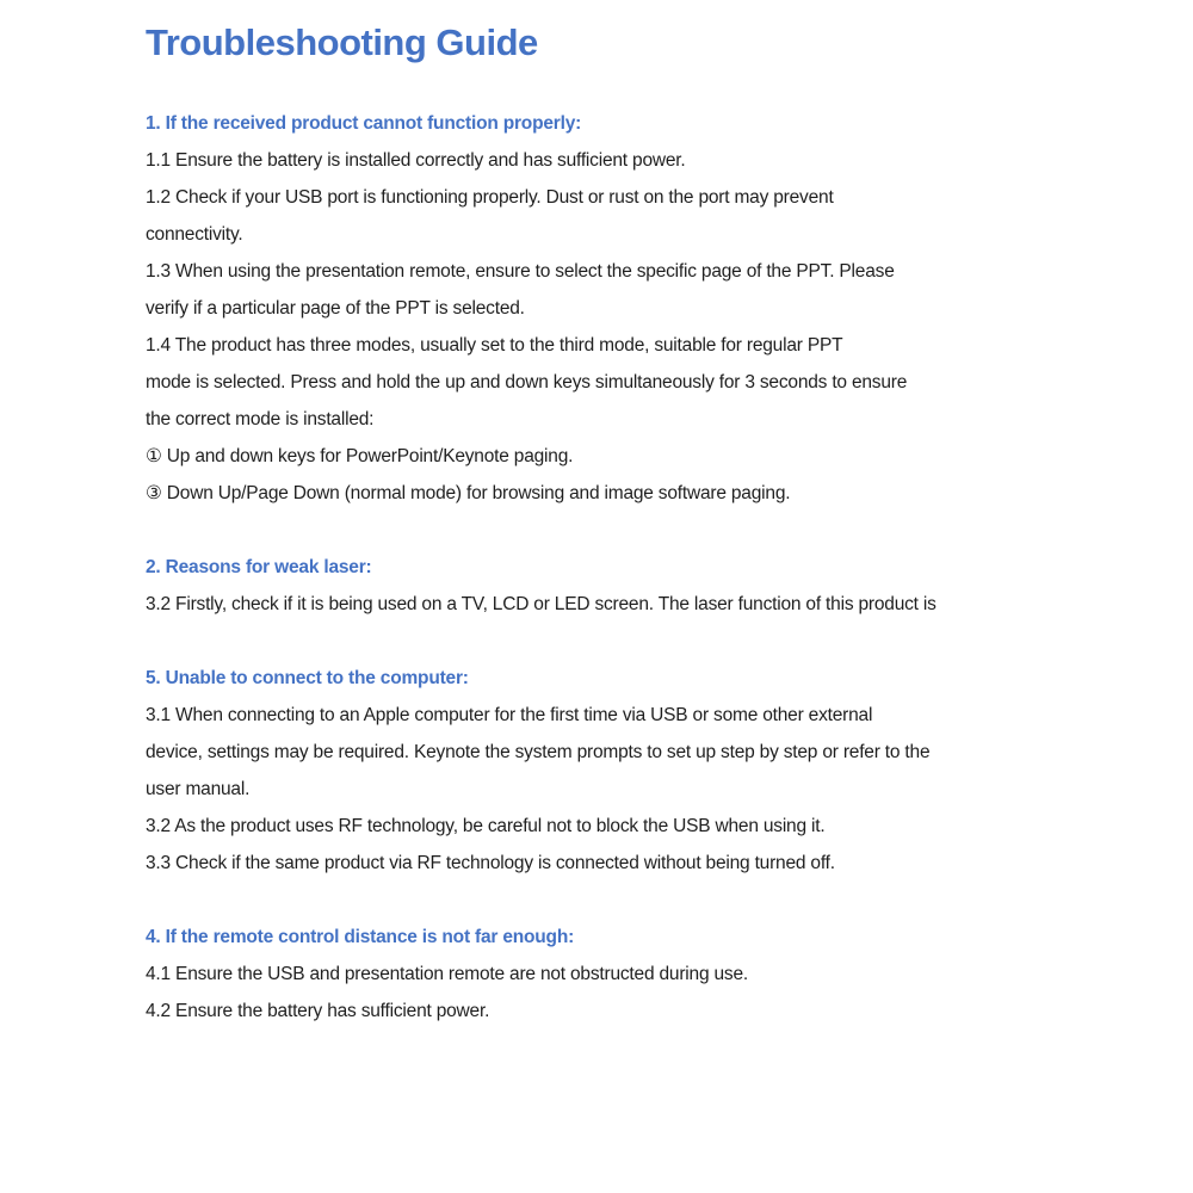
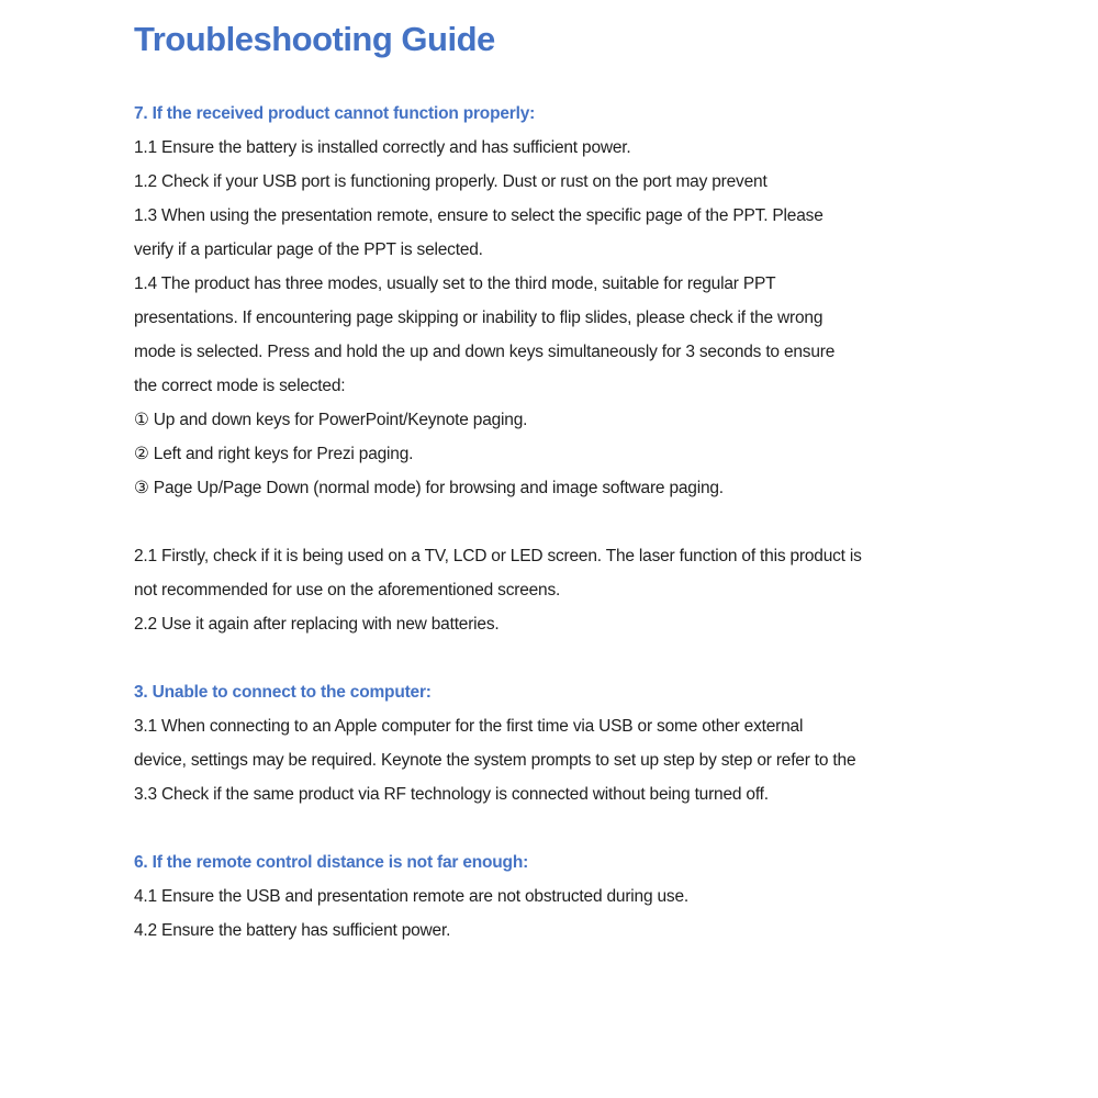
  Troubleshooting Guide
- 1. If the received product cannot function properly:
+ 7. If the received product cannot function properly:
  1.1 Ensure the battery is installed correctly and has sufficient power.
  1.2 Check if your USB port is functioning properly. Dust or rust on the port may prevent
- connectivity.
  1.3 When using the presentation remote, ensure to select the specific page of the PPT. Please
  verify if a particular page of the PPT is selected.
  1.4 The product has three modes, usually set to the third mode, suitable for regular PPT
+ presentations. If encountering page skipping or inability to flip slides, please check if the wrong
  mode is selected. Press and hold the up and down keys simultaneously for 3 seconds to ensure
- the correct mode is installed:
+ the correct mode is selected:
  ① Up and down keys for PowerPoint/Keynote paging.
+ ② Left and right keys for Prezi paging.
- ③ Down Up/Page Down (normal mode) for browsing and image software paging.
+ ③ Page Up/Page Down (normal mode) for browsing and image software paging.
- 2. Reasons for weak laser:
- 3.2 Firstly, check if it is being used on a TV, LCD or LED screen. The laser function of this product is
+ 2.1 Firstly, check if it is being used on a TV, LCD or LED screen. The laser function of this product is
+ not recommended for use on the aforementioned screens.
+ 2.2 Use it again after replacing with new batteries.
- 5. Unable to connect to the computer:
+ 3. Unable to connect to the computer:
  3.1 When connecting to an Apple computer for the first time via USB or some other external
  device, settings may be required. Keynote the system prompts to set up step by step or refer to the
- user manual.
- 3.2 As the product uses RF technology, be careful not to block the USB when using it.
  3.3 Check if the same product via RF technology is connected without being turned off.
- 4. If the remote control distance is not far enough:
+ 6. If the remote control distance is not far enough:
  4.1 Ensure the USB and presentation remote are not obstructed during use.
  4.2 Ensure the battery has sufficient power.
